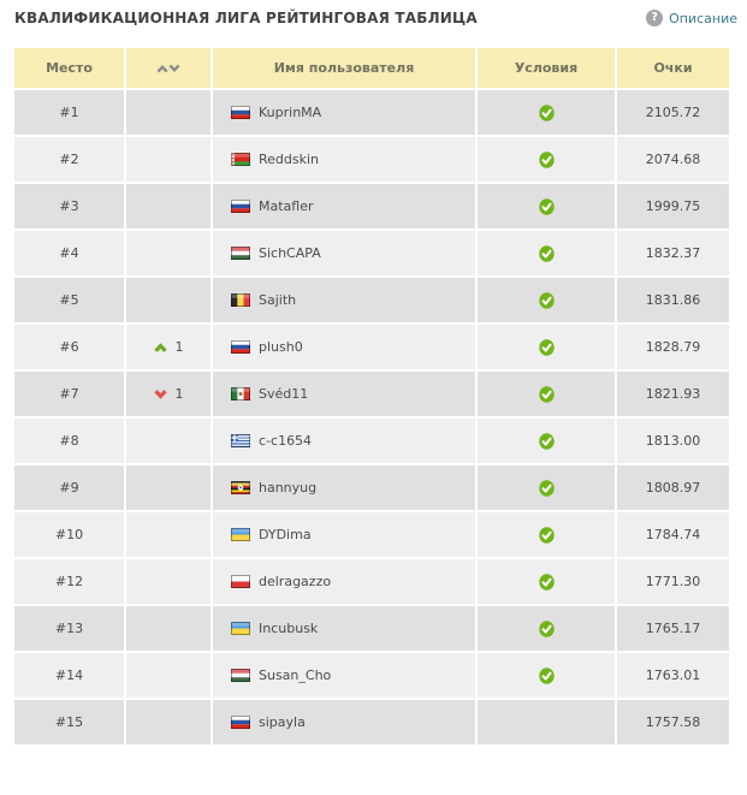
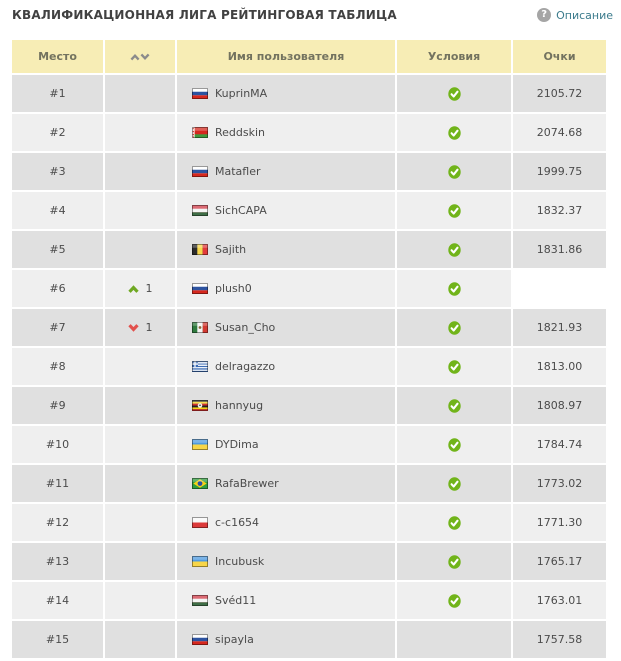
  КВАЛИФИКАЦИОННАЯ ЛИГА РЕЙТИНГОВАЯ ТАБЛИЦА
  ?
  Описание
  Место
  Имя пользователя
  Условия
  Очки
  #1
  KuprinMA
  2105.72
  #2
  Reddskin
  2074.68
  #3
  Matafler
  1999.75
  #4
  SichCAPA
  1832.37
  #5
  Sajith
  1831.86
  #6
  1
  plush0
- 1828.79
  #7
  1
- Svéd11
+ Susan_Cho
  1821.93
  #8
- c-c1654
+ delragazzo
  1813.00
  #9
  hannyug
  1808.97
  #10
  DYDima
  1784.74
+ #11
+ RafaBrewer
+ 1773.02
  #12
- delragazzo
+ c-c1654
  1771.30
  #13
  Incubusk
  1765.17
  #14
- Susan_Cho
+ Svéd11
  1763.01
  #15
  sipayla
  1757.58
